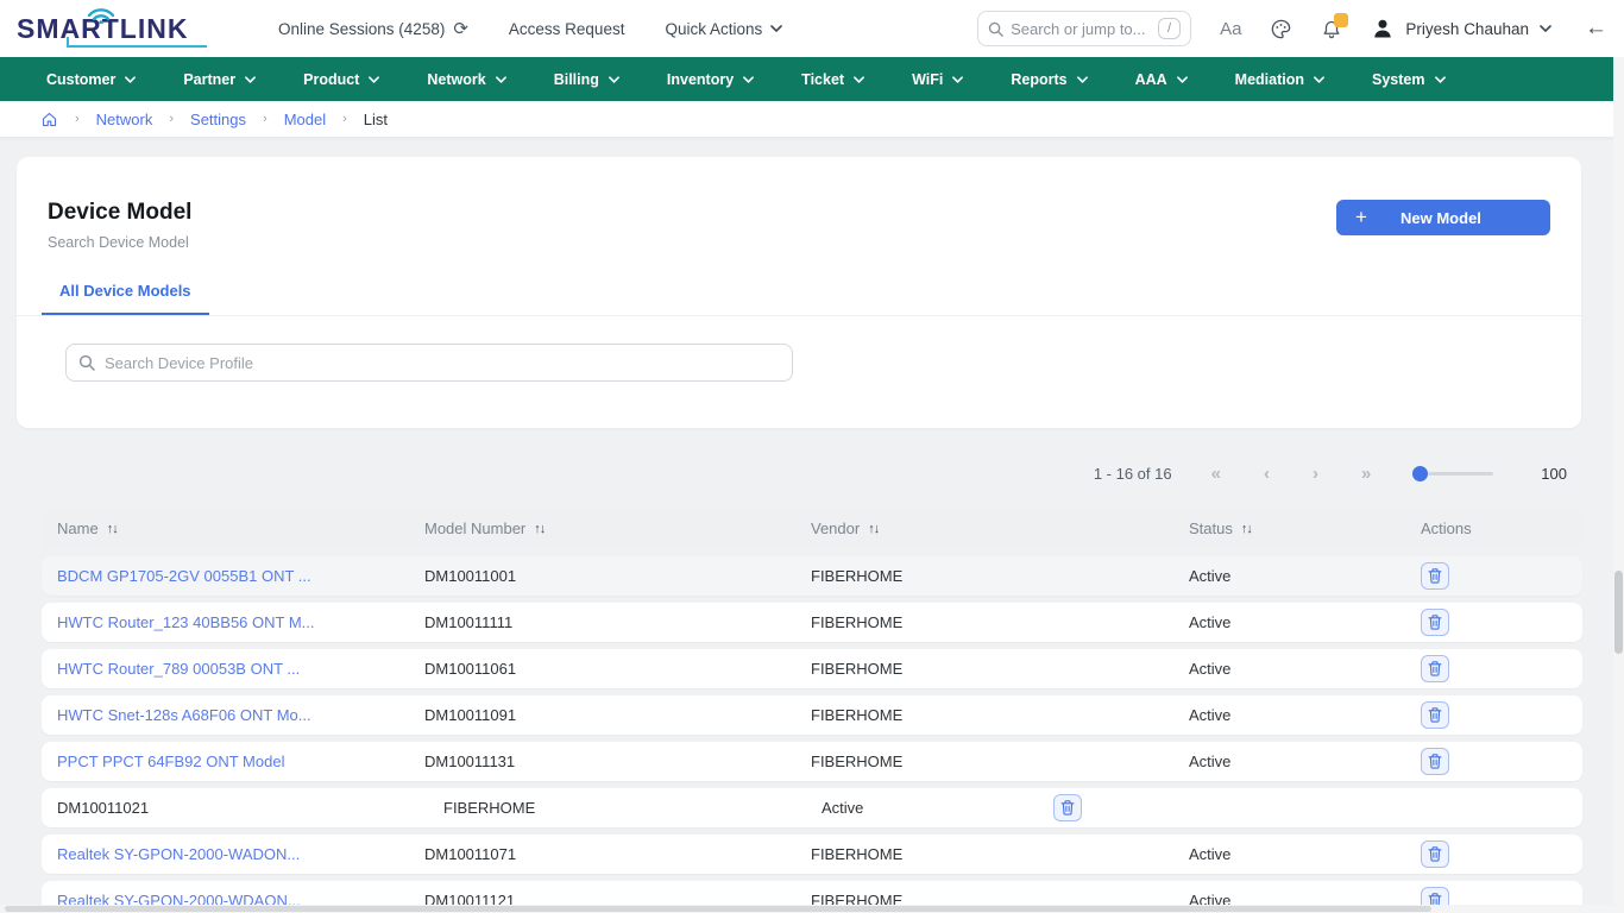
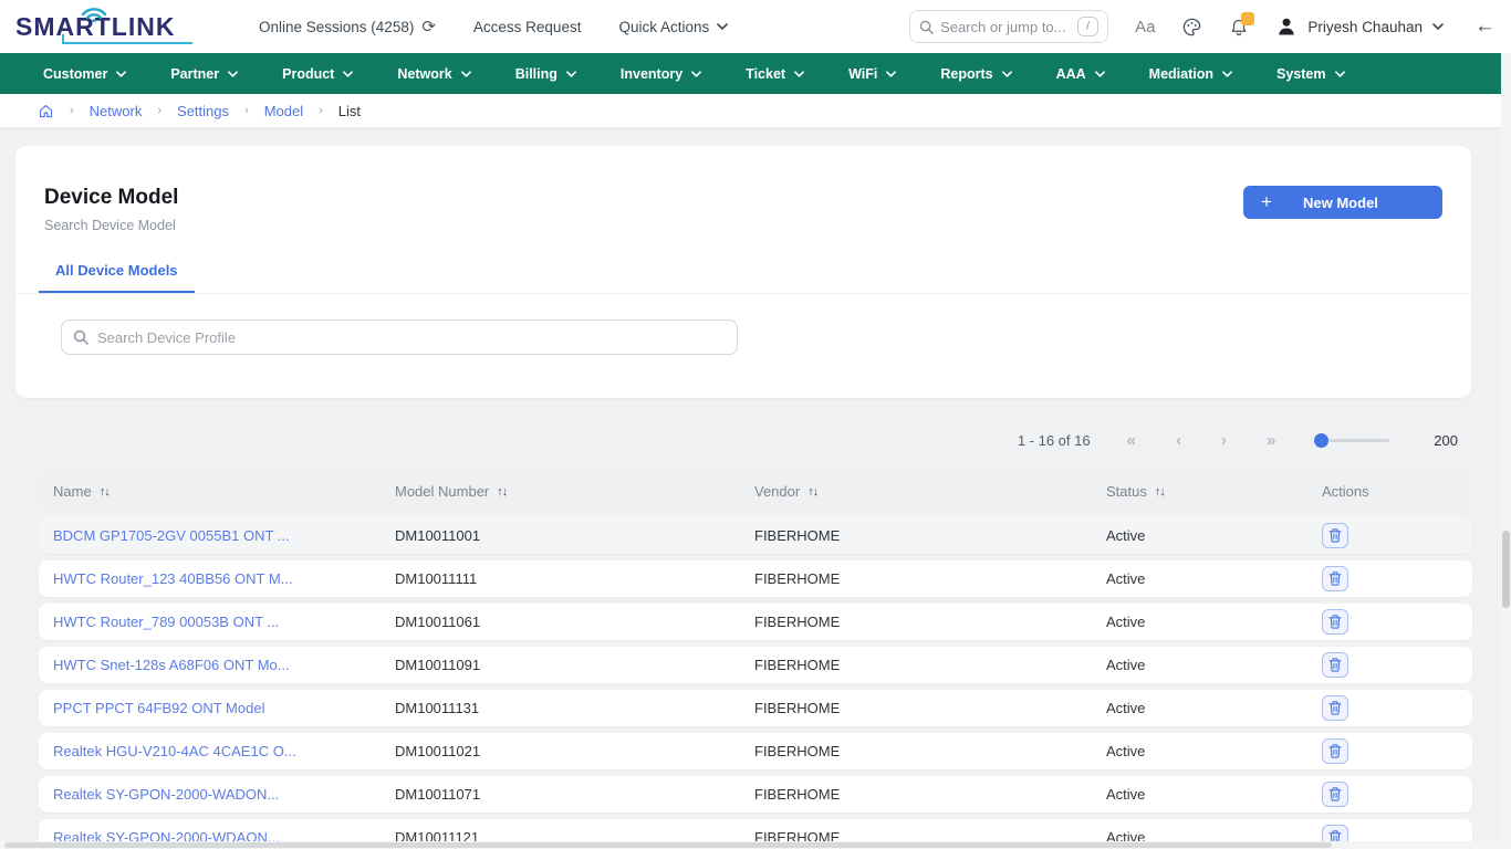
  SMARTLINK
  Online Sessions (4258)
  ⟳
  Access Request
  Quick Actions
  Search or jump to...
  /
  Aa
  Priyesh Chauhan
  ←
  Customer
  Partner
  Product
  Network
  Billing
  Inventory
  Ticket
  WiFi
  Reports
  AAA
  Mediation
  System
  ›
  Network
  ›
  Settings
  ›
  Model
  ›
  List
  Device Model
  Search Device Model
  +
  New Model
  All Device Models
  Search Device Profile
  1 - 16 of 16
  «
  ‹
  ›
  »
- 100
+ 200
  Name
  ↑↓
  Model Number
  ↑↓
  Vendor
  ↑↓
  Status
  ↑↓
  Actions
  BDCM GP1705-2GV 0055B1 ONT ...
  DM10011001
  FIBERHOME
  Active
  HWTC Router_123 40BB56 ONT M...
  DM10011111
  FIBERHOME
  Active
  HWTC Router_789 00053B ONT ...
  DM10011061
  FIBERHOME
  Active
  HWTC Snet-128s A68F06 ONT Mo...
  DM10011091
  FIBERHOME
  Active
  PPCT PPCT 64FB92 ONT Model
  DM10011131
  FIBERHOME
  Active
+ Realtek HGU-V210-4AC 4CAE1C O...
  DM10011021
  FIBERHOME
  Active
  Realtek SY-GPON-2000-WADON...
  DM10011071
  FIBERHOME
  Active
  Realtek SY-GPON-2000-WDAON...
  DM10011121
  FIBERHOME
  Active
